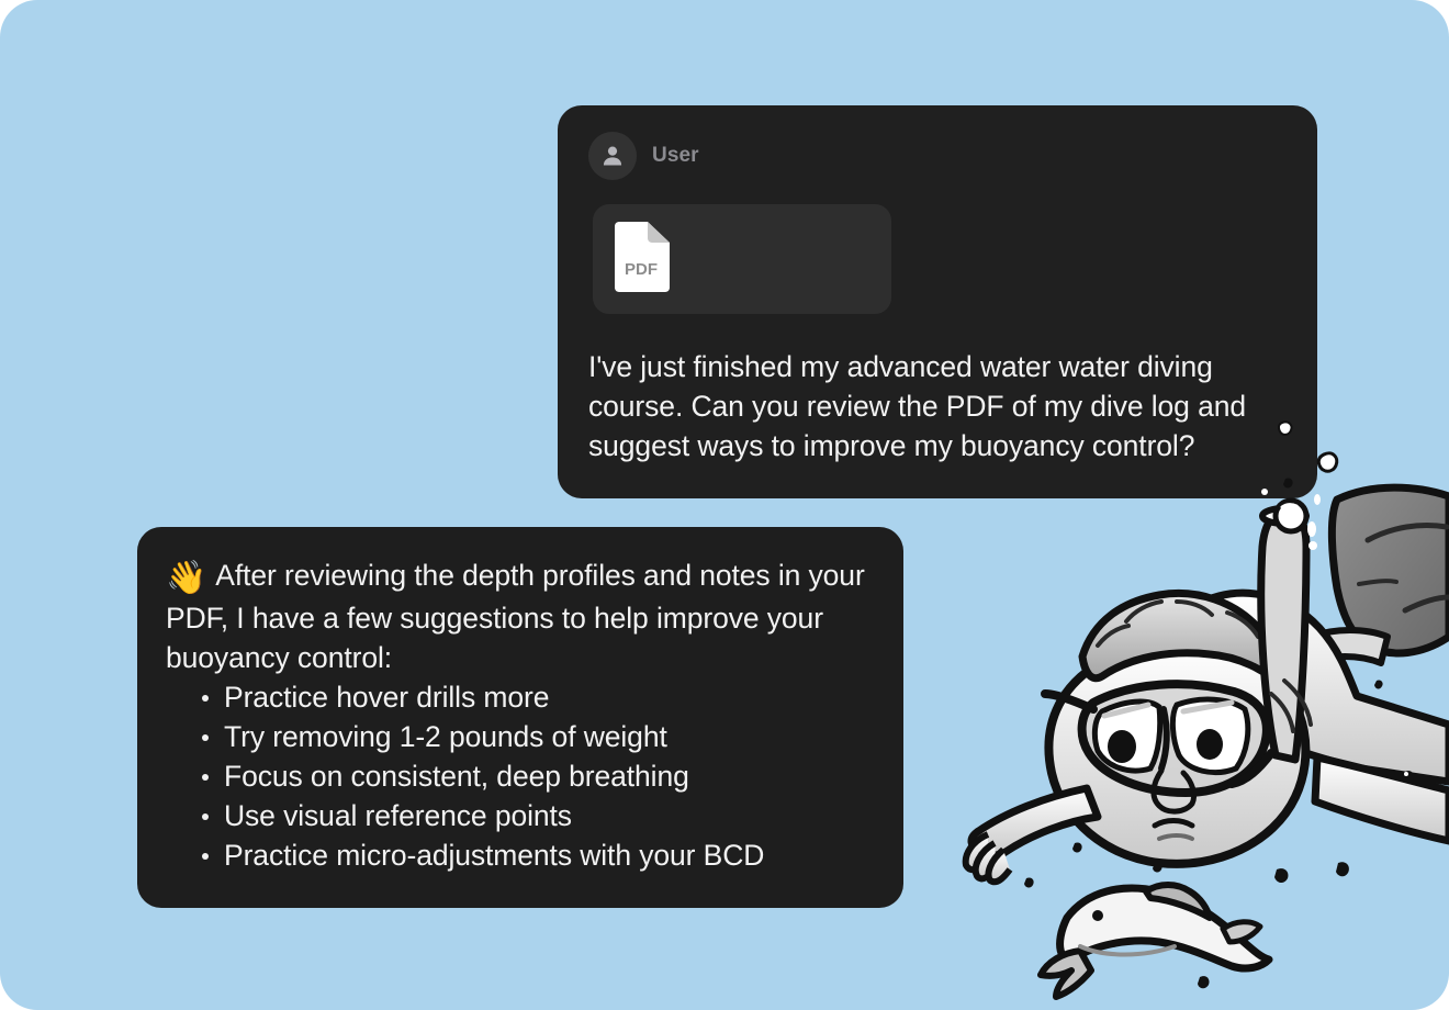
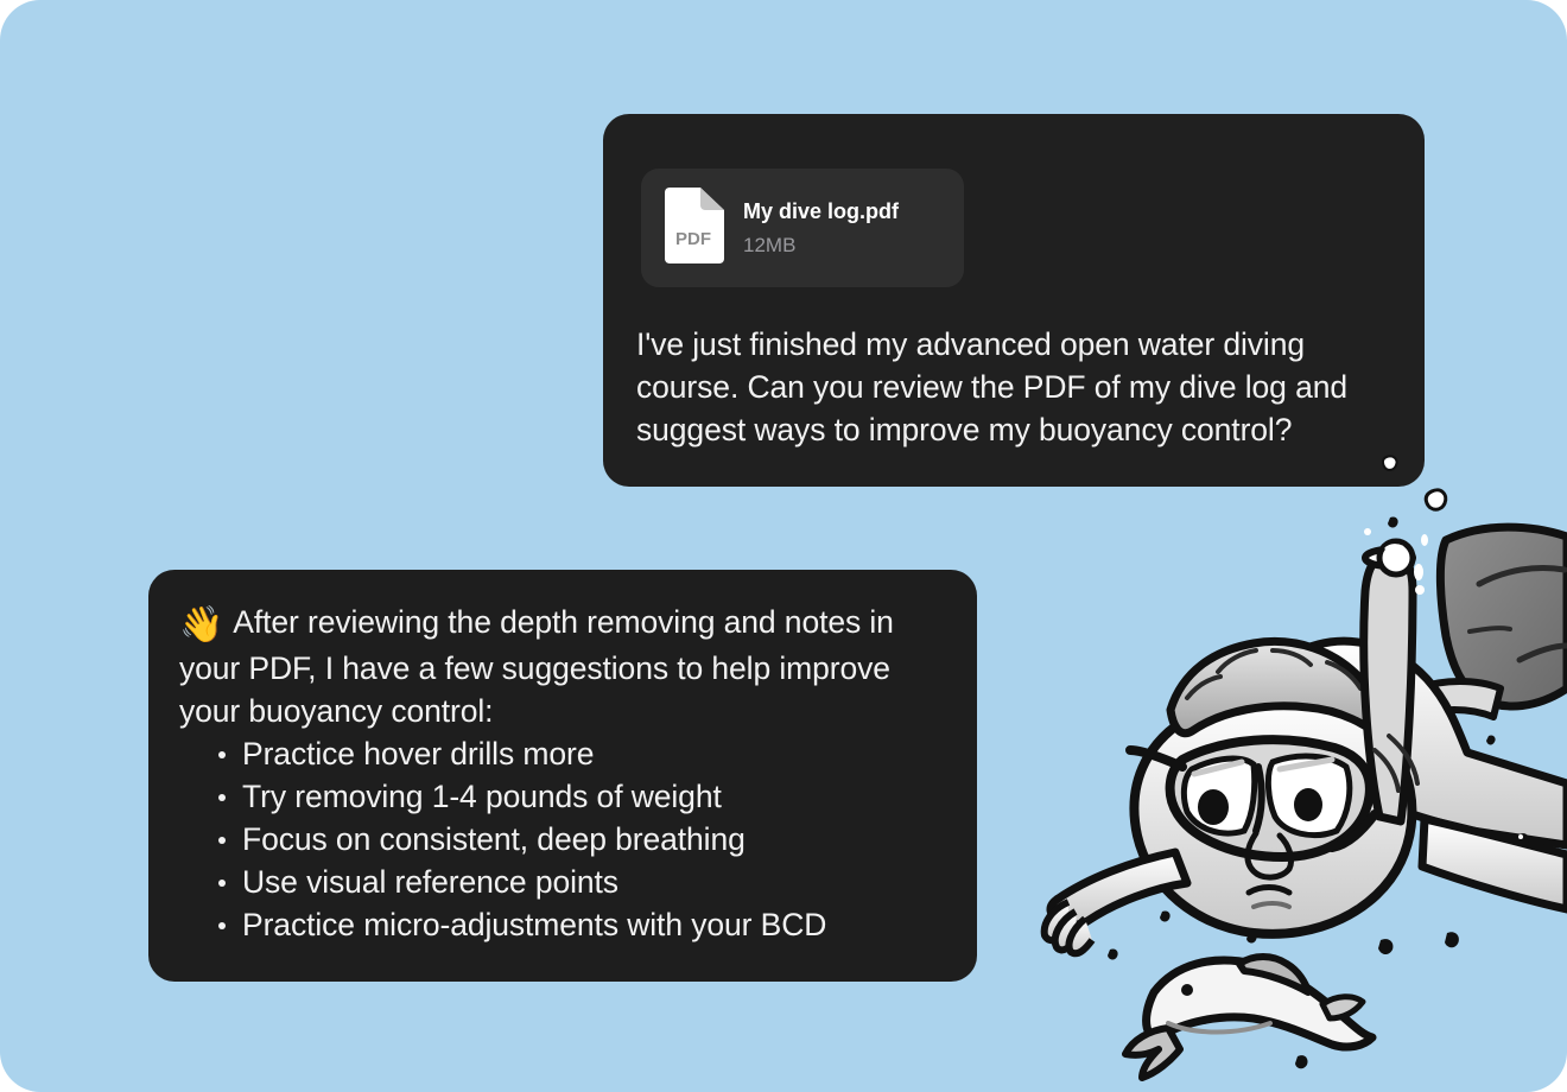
- User
  PDF
+ My dive log.pdf
+ 12MB
- I've just finished my advanced water water diving course. Can you review the PDF of my dive log and suggest ways to improve my buoyancy control?
+ I've just finished my advanced open water diving course. Can you review the PDF of my dive log and suggest ways to improve my buoyancy control?
- 👋 After reviewing the depth profiles and notes in your PDF, I have a few suggestions to help improve your buoyancy control:
+ 👋 After reviewing the depth removing and notes in your PDF, I have a few suggestions to help improve your buoyancy control:
  Practice hover drills more
- Try removing 1-2 pounds of weight
+ Try removing 1-4 pounds of weight
  Focus on consistent, deep breathing
  Use visual reference points
  Practice micro-adjustments with your BCD
